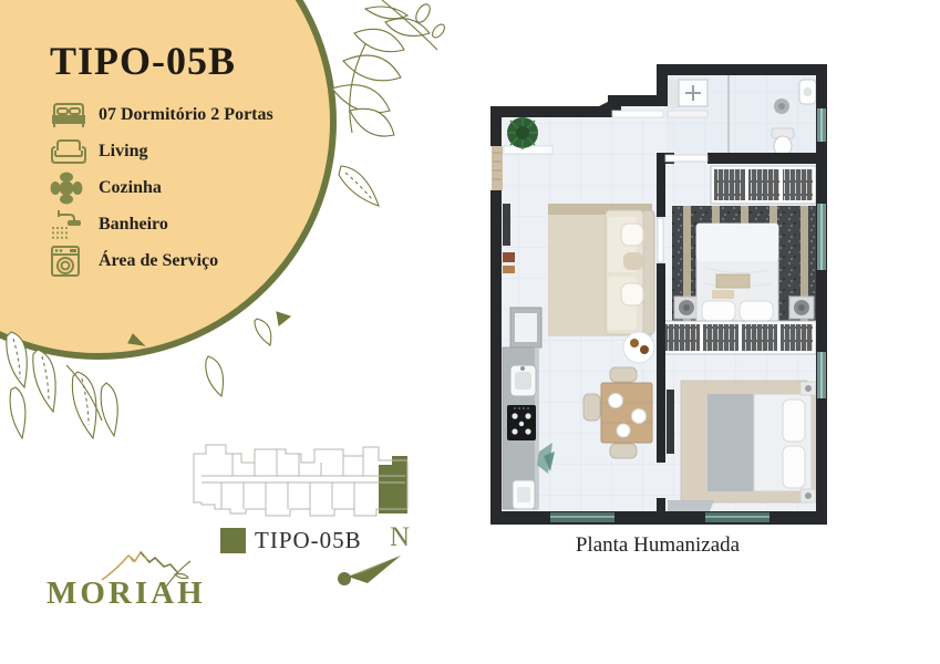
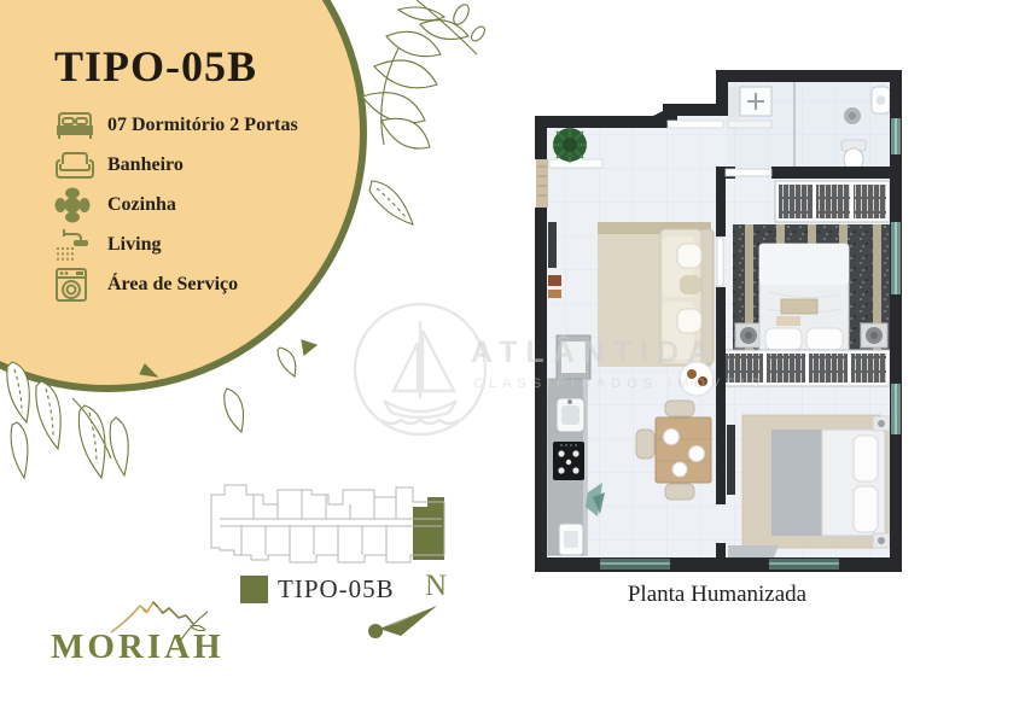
  TIPO-05B
  07 Dormitório 2 Portas
- Living
+ Banheiro
  Cozinha
- Banheiro
+ Living
  Área de Serviço
+ ATLÂNTIDA
+ CLASSIFICADOS IMÓVEIS
  Planta Humanizada
  TIPO-05B
  N
  MORIAH
